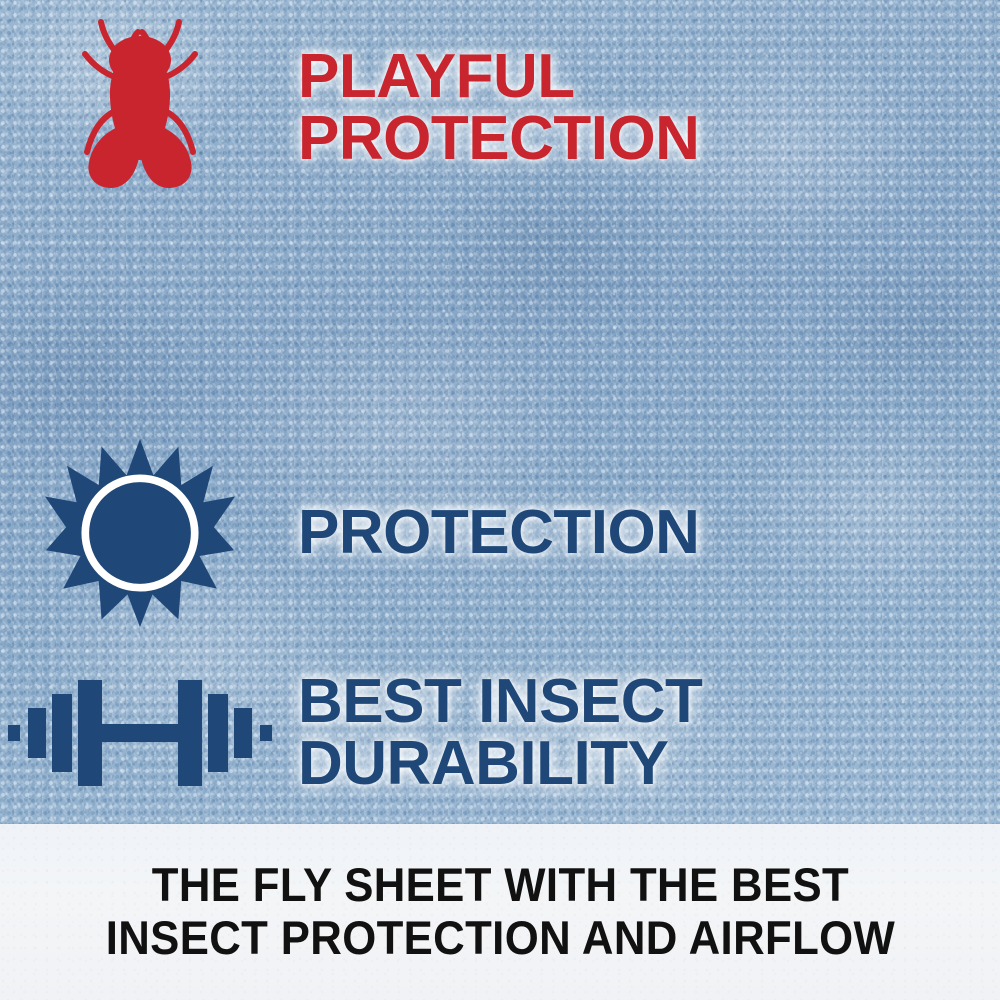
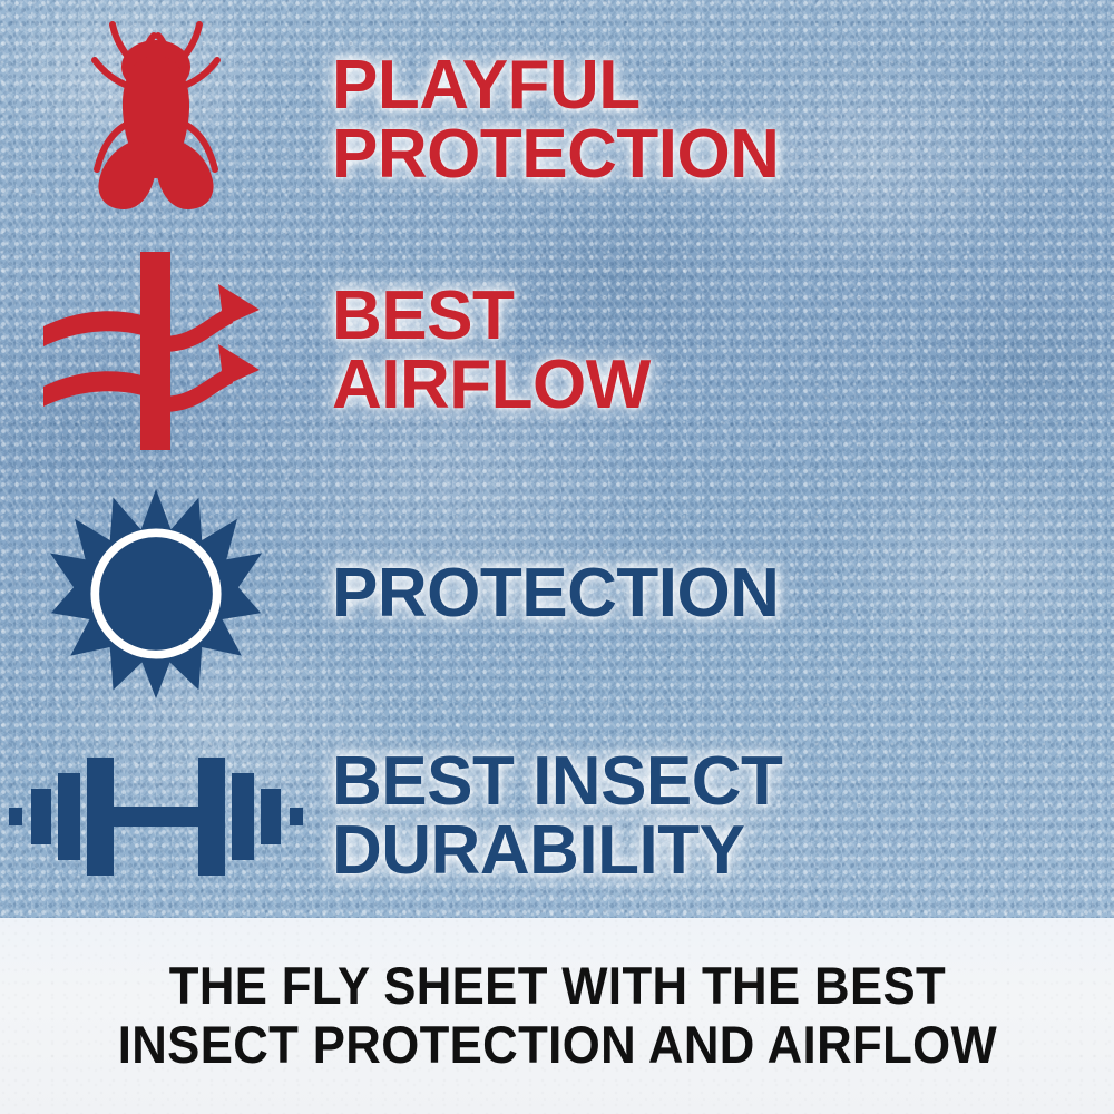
  PLAYFUL
  PROTECTION
+ BEST
+ AIRFLOW
  PROTECTION
  BEST INSECT
  DURABILITY
  THE FLY SHEET WITH THE BEST
  INSECT PROTECTION AND AIRFLOW
